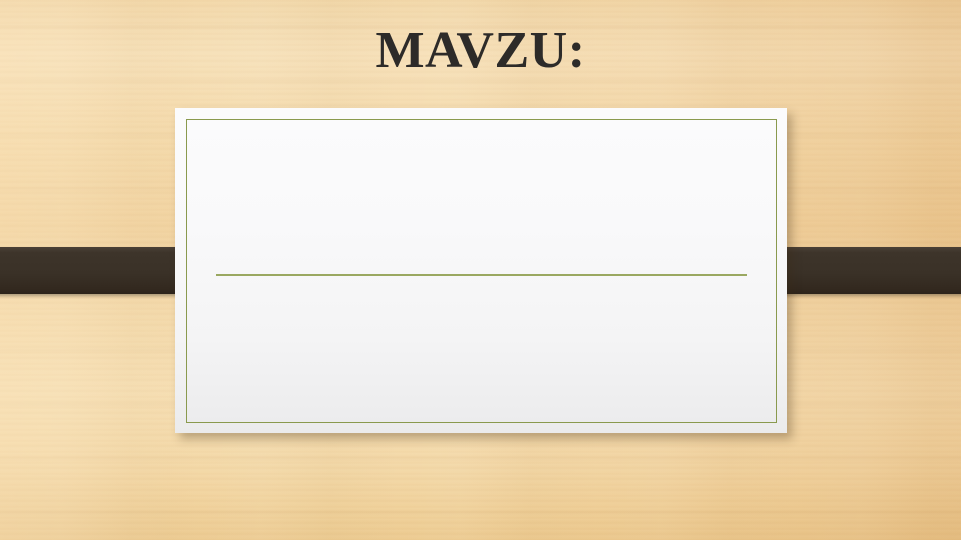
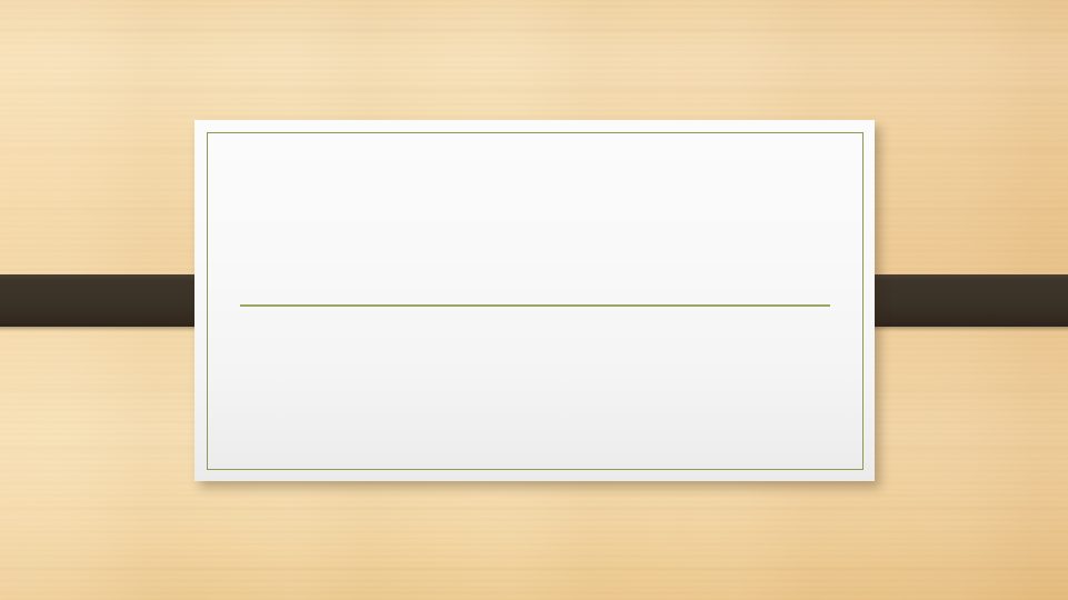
- MAVZU:
